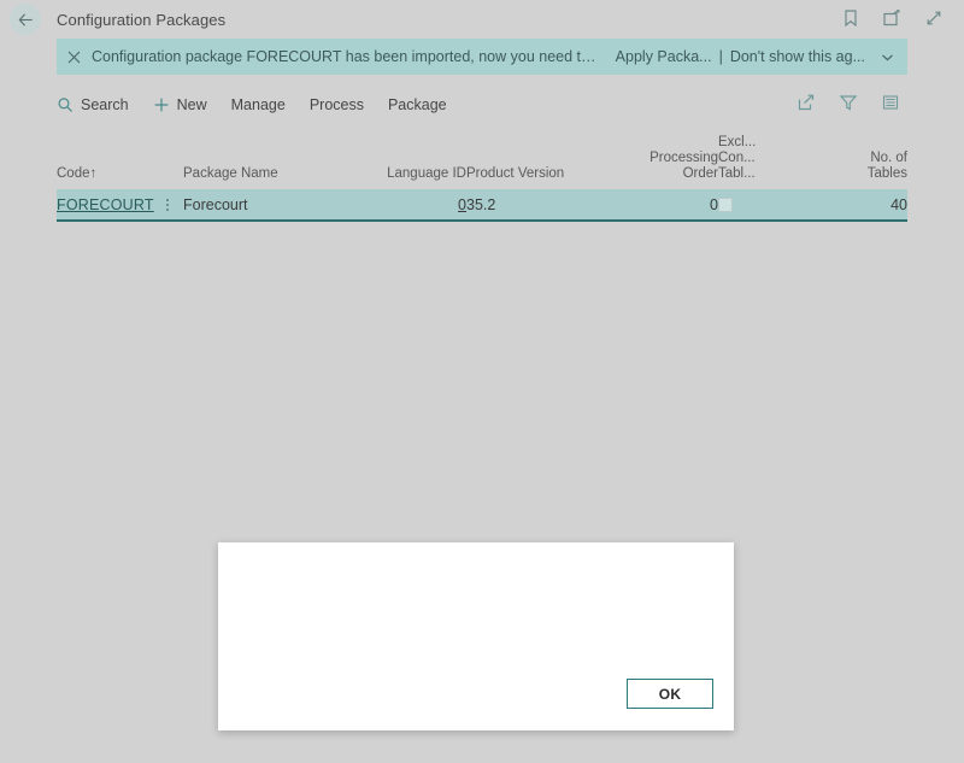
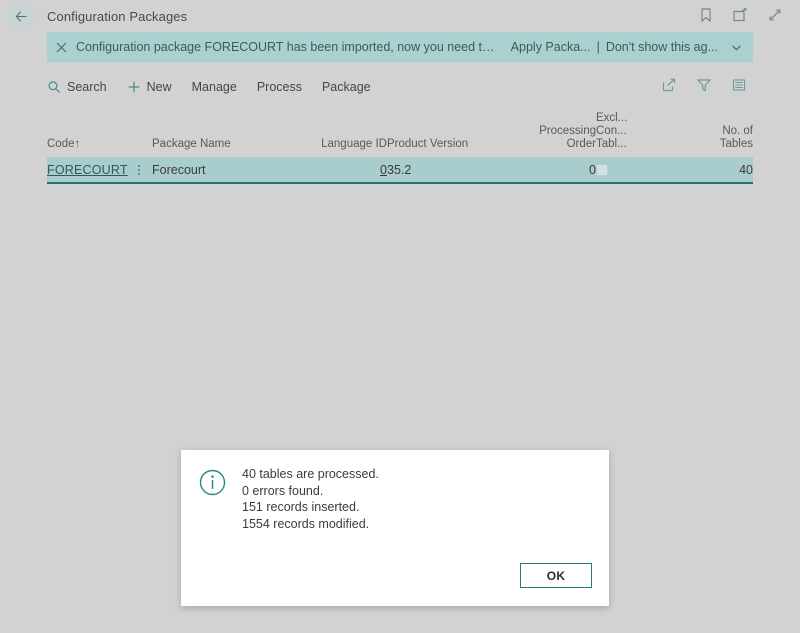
  Configuration Packages
  Configuration package FORECOURT has been imported, now you need to a
  Apply Packa...
  |
  Don't show this ag...
  Search
  New
  Manage
  Process
  Package
  Code↑	Package Name	Language ID	Product Version	ProcessingOrder	Excl...Con...Tabl...	No. ofTables
  FORECOURT	Forecourt	0	35.2	0		40
+ 40 tables are processed.
+ 0 errors found.
+ 151 records inserted.
+ 1554 records modified.
  OK
